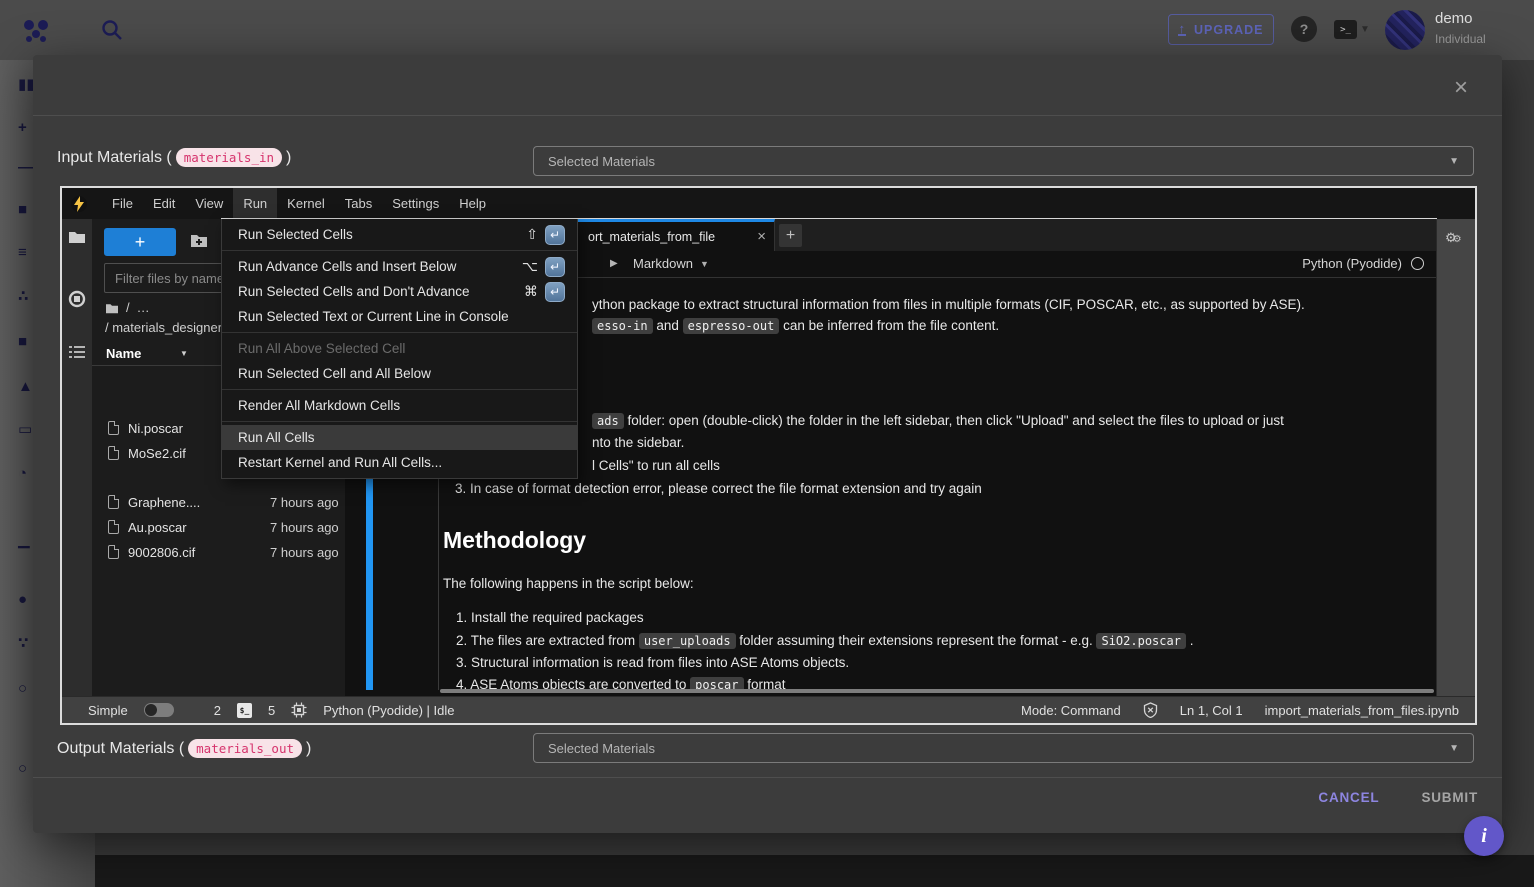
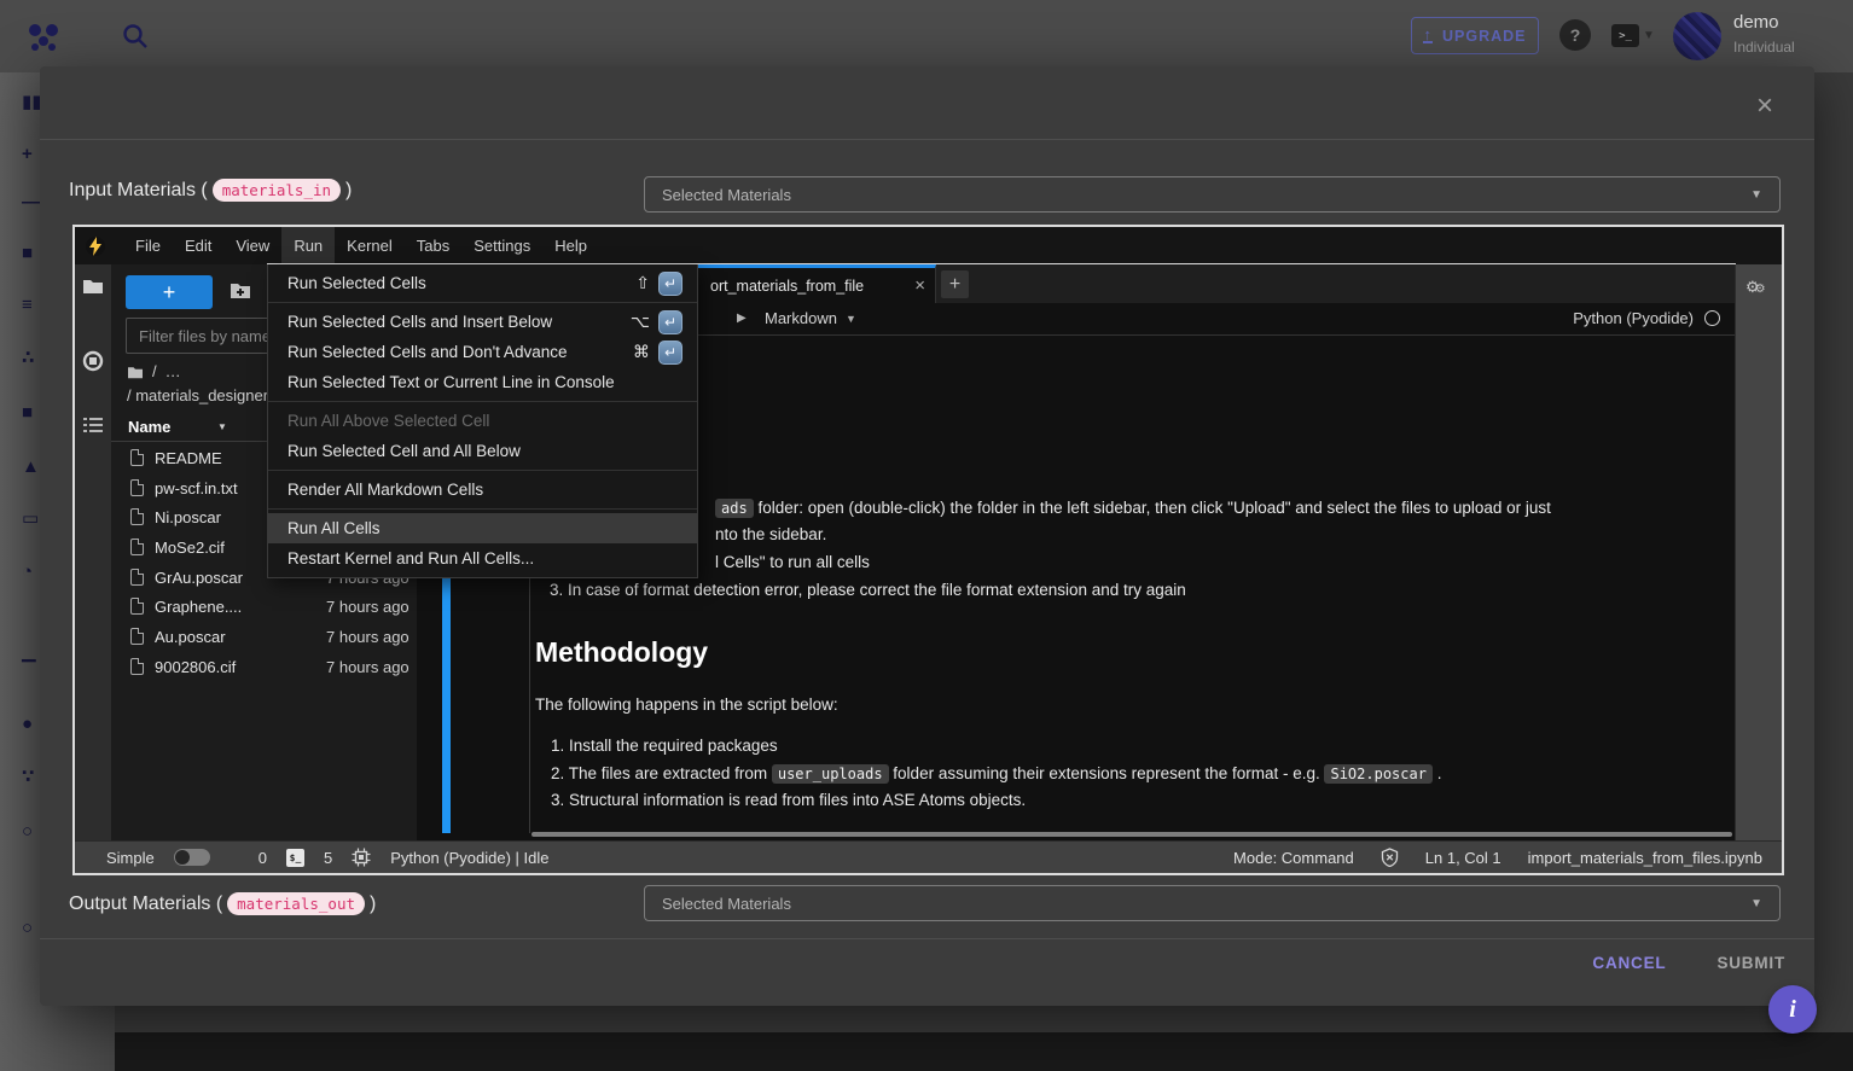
  ↑
  UPGRADE
  ?
  >_
  ▼
  demo
  Individual
  ▮▮
  +
  —
  ■
  ≡
  ∴
  ■
  ▲
  ▭
  ◔
  ▔
  ●
  ∵
  ○
  ○
  ×
  Input Materials (
  materials_in
  )
  Selected Materials
  ▼
  File
  Edit
  View
  Run
  Kernel
  Tabs
  Settings
  Help
  +
  Filter files by nam
  /
  …
  / materials_designer
  Name
  ▼
+ README
+ pw-scf.in.txt
  Ni.poscar
  MoSe2.cif
+ GrAu.poscar
  Graphene....
  7 hours ago
  Au.poscar
  7 hours ago
  9002806.cif
  7 hours ago
  ort_materials_from_file
  ×
  +
  ▶
  Markdown
  ▼
  Python (Pyodide)
- ython package to extract structural information from files in multiple formats (CIF, POSCAR, etc., as supported by ASE).
- esso-in and espresso-out can be inferred from the file content.
  ads folder: open (double-click) the folder in the left sidebar, then click "Upload" and select the files to upload or just
  nto the sidebar.
  l Cells" to run all cells
  3. In case of format detection error, please correct the file format extension and try again
  Methodology
  The following happens in the script below:
  1. Install the required packages
  2. The files are extracted from user_uploads folder assuming their extensions represent the format - e.g. SiO2.poscar .
  3. Structural information is read from files into ASE Atoms objects.
- 4. ASE Atoms objects are converted to poscar format
  ⚙⚙
  Simple
- 2
+ 0
  $_
  5
  Python (Pyodide) | Idle
  Mode: Command
  Ln 1, Col 1
  import_materials_from_files.ipynb
  Run Selected Cells
  ⇧
  ↵
- Run Advance Cells and Insert Below
+ Run Selected Cells and Insert Below
  ⌥
  ↵
  Run Selected Cells and Don't Advance
  ⌘
  ↵
  Run Selected Text or Current Line in Console
  Run All Above Selected Cell
  Run Selected Cell and All Below
  Render All Markdown Cells
  Run All Cells
  Restart Kernel and Run All Cells...
  Output Materials (
  materials_out
  )
  Selected Materials
  ▼
  CANCEL
  SUBMIT
  i
